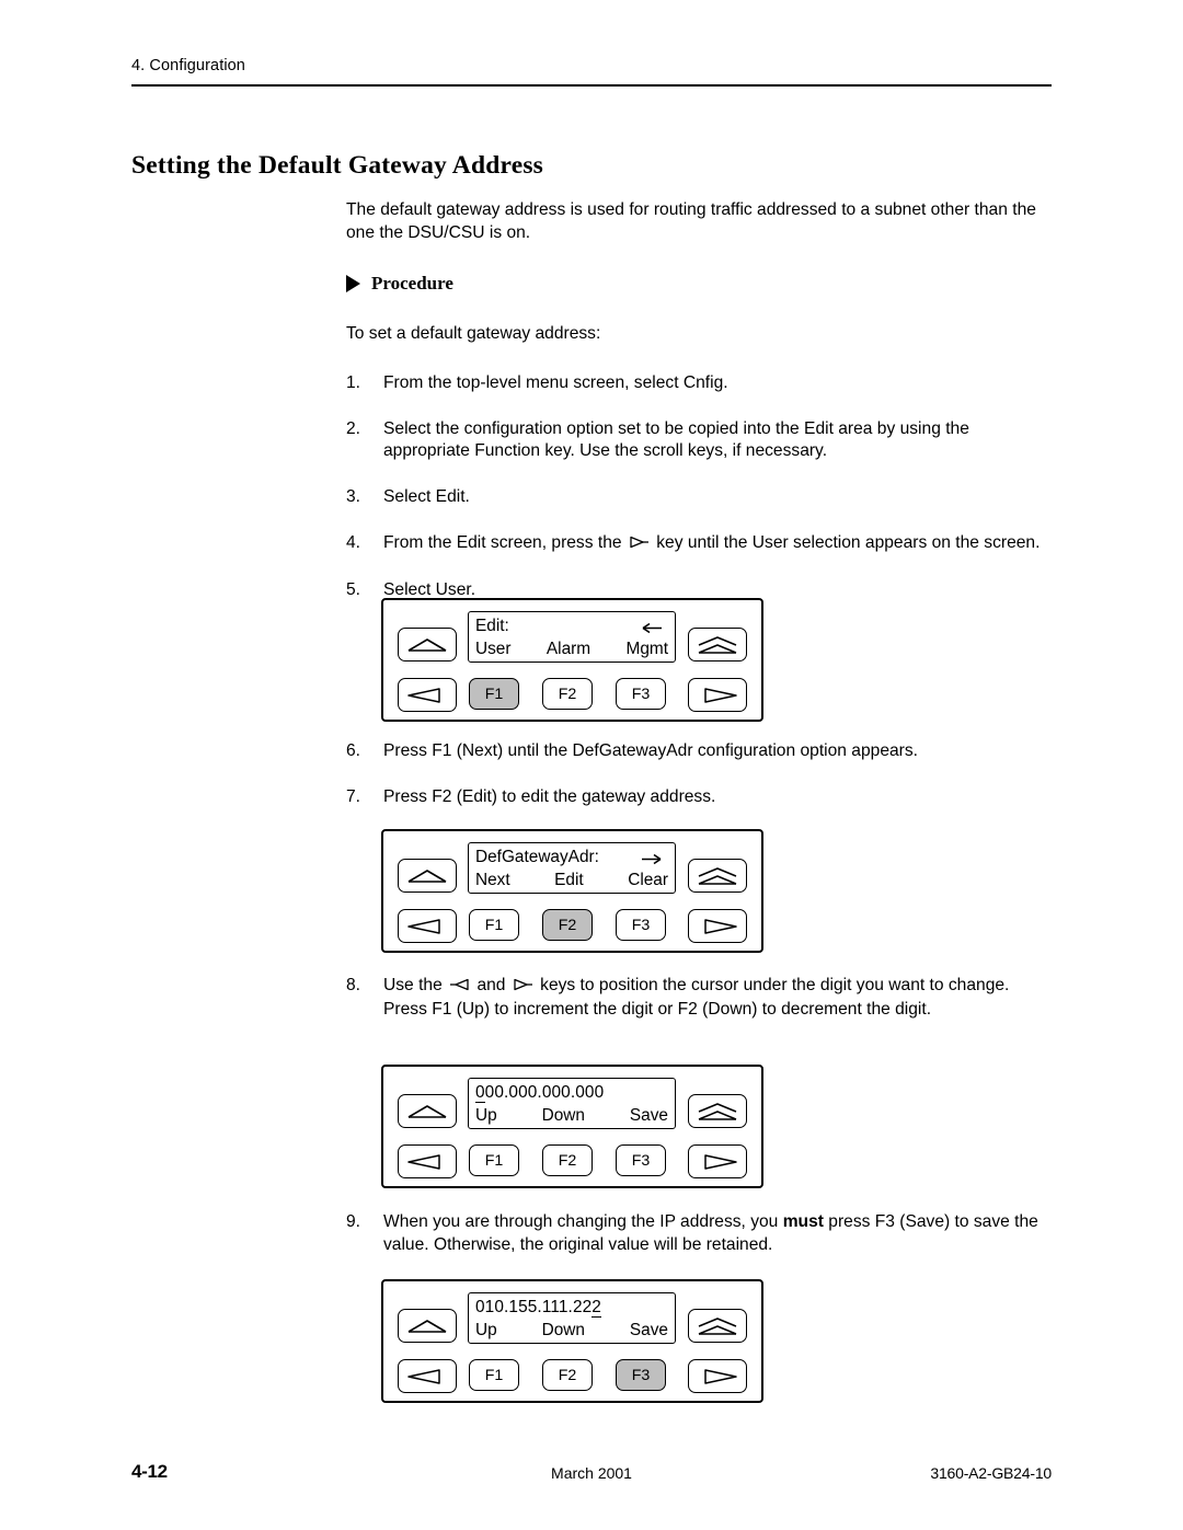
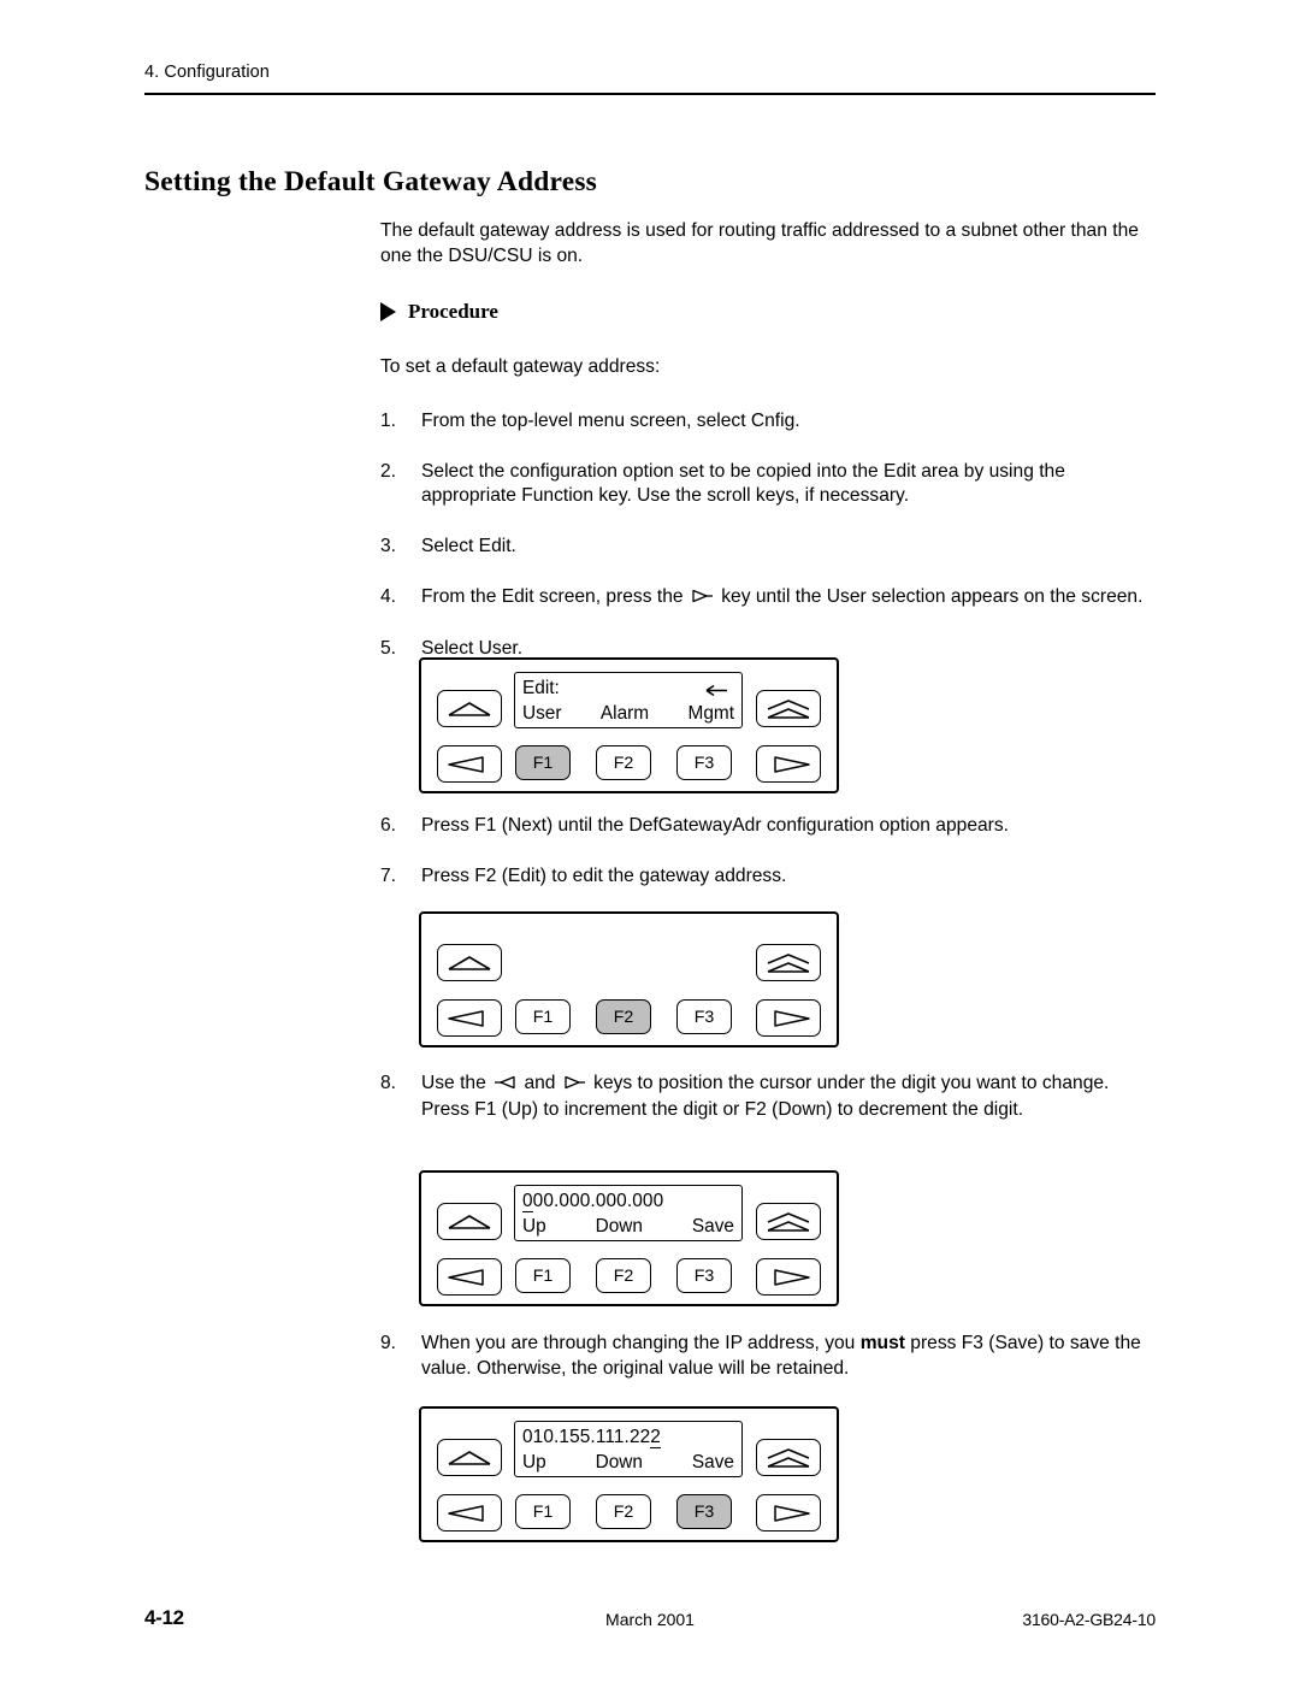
  4. Configuration
  Setting the Default Gateway Address
  The default gateway address is used for routing traffic addressed to a subnet other than the one the DSU/CSU is on.
  Procedure
  To set a default gateway address:
  1.
  From the top-level menu screen, select Cnfig.
  2.
  Select the configuration option set to be copied into the Edit area by using the appropriate Function key. Use the scroll keys, if necessary.
  3.
  Select Edit.
  4.
  From the Edit screen, press the key until the User selection appears on the screen.
  5.
  Select User.
  Edit:
  User
  Alarm
  Mgmt
  F1
  F2
  F3
  6.
  Press F1 (Next) until the DefGatewayAdr configuration option appears.
  7.
  Press F2 (Edit) to edit the gateway address.
- DefGatewayAdr:
- Next
- Edit
- Clear
  F1
  F2
  F3
  8.
  Use the and keys to position the cursor under the digit you want to change. Press F1 (Up) to increment the digit or F2 (Down) to decrement the digit.
  000.000.000.000
  Up
  Down
  Save
  F1
  F2
  F3
  9.
  When you are through changing the IP address, you must press F3 (Save) to save the value. Otherwise, the original value will be retained.
  010.155.111.222
  Up
  Down
  Save
  F1
  F2
  F3
  4-12
  March 2001
  3160-A2-GB24-10
